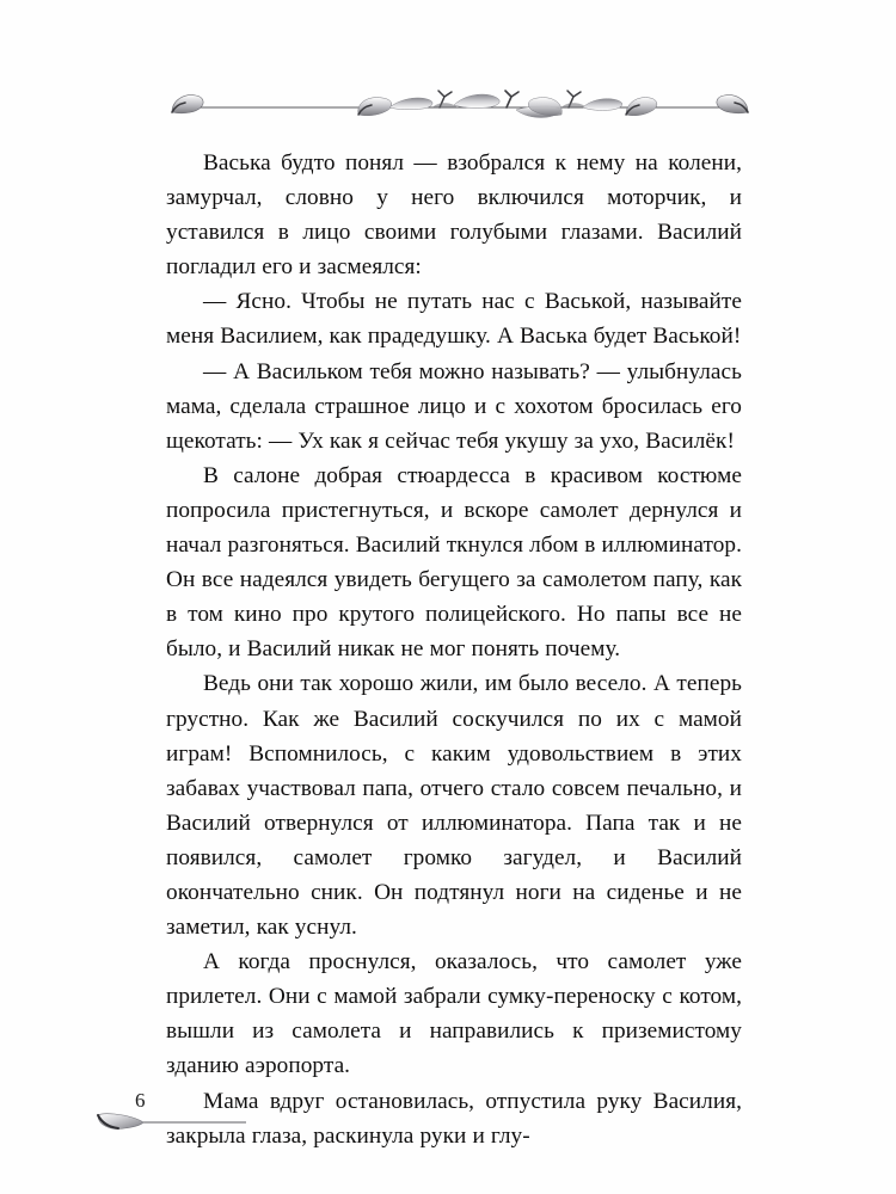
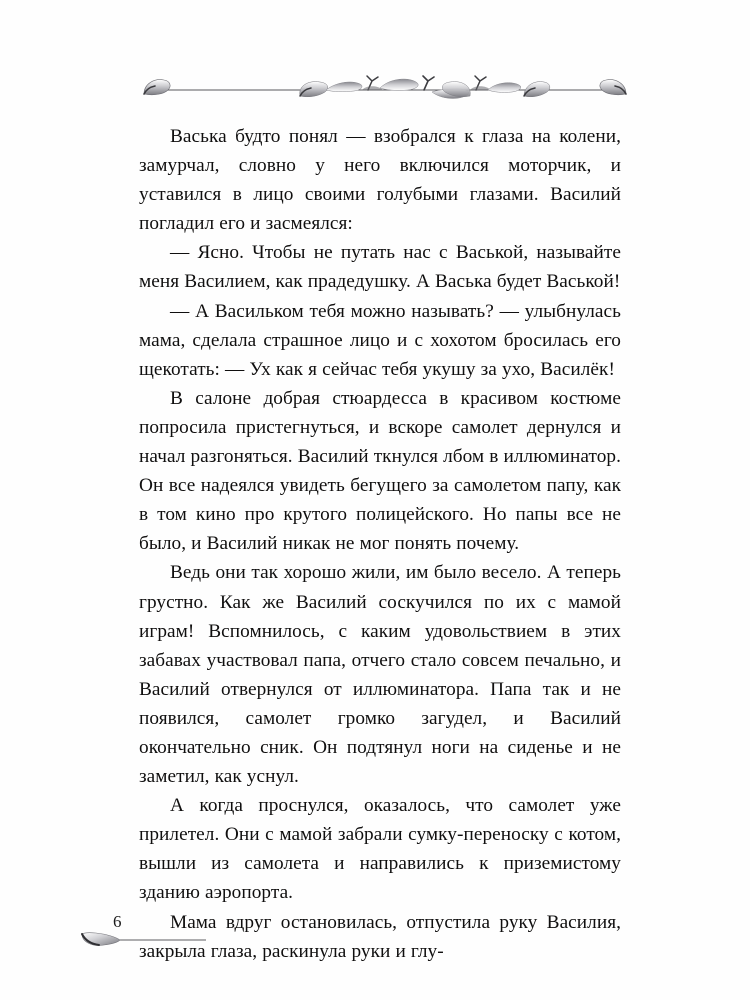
- Васька будто понял — взобрался к нему на колени, замурчал, словно у него включился моторчик, и уставился в лицо своими голубыми глазами. Василий погладил его и засмеялся:
+ Васька будто понял — взобрался к глаза на колени, замурчал, словно у него включился моторчик, и уставился в лицо своими голубыми глазами. Василий погладил его и засмеялся:
  — Ясно. Чтобы не путать нас с Васькой, называйте меня Василием, как прадедушку. А Васька будет Васькой!
  — А Васильком тебя можно называть? — улыбнулась мама, сделала страшное лицо и с хохотом бросилась его щекотать: — Ух как я сейчас тебя укушу за ухо, Василёк!
  В салоне добрая стюардесса в красивом костюме попросила пристегнуться, и вскоре самолет дернулся и начал разгоняться. Василий ткнулся лбом в иллюминатор. Он все надеялся увидеть бегущего за самолетом папу, как в том кино про крутого полицейского. Но папы все не было, и Василий никак не мог понять почему.
  Ведь они так хорошо жили, им было весело. А теперь грустно. Как же Василий соскучился по их с мамой играм! Вспомнилось, с каким удовольствием в этих забавах участвовал папа, отчего стало совсем печально, и Василий отвернулся от иллюминатора. Папа так и не появился, самолет громко загудел, и Василий окончательно сник. Он подтянул ноги на сиденье и не заметил, как уснул.
  А когда проснулся, оказалось, что самолет уже прилетел. Они с мамой забрали сумку-переноску с котом, вышли из самолета и направились к приземистому зданию аэропорта.
  Мама вдруг остановилась, отпустила руку Василия, закрыла глаза, раскинула руки и глу-
  6
